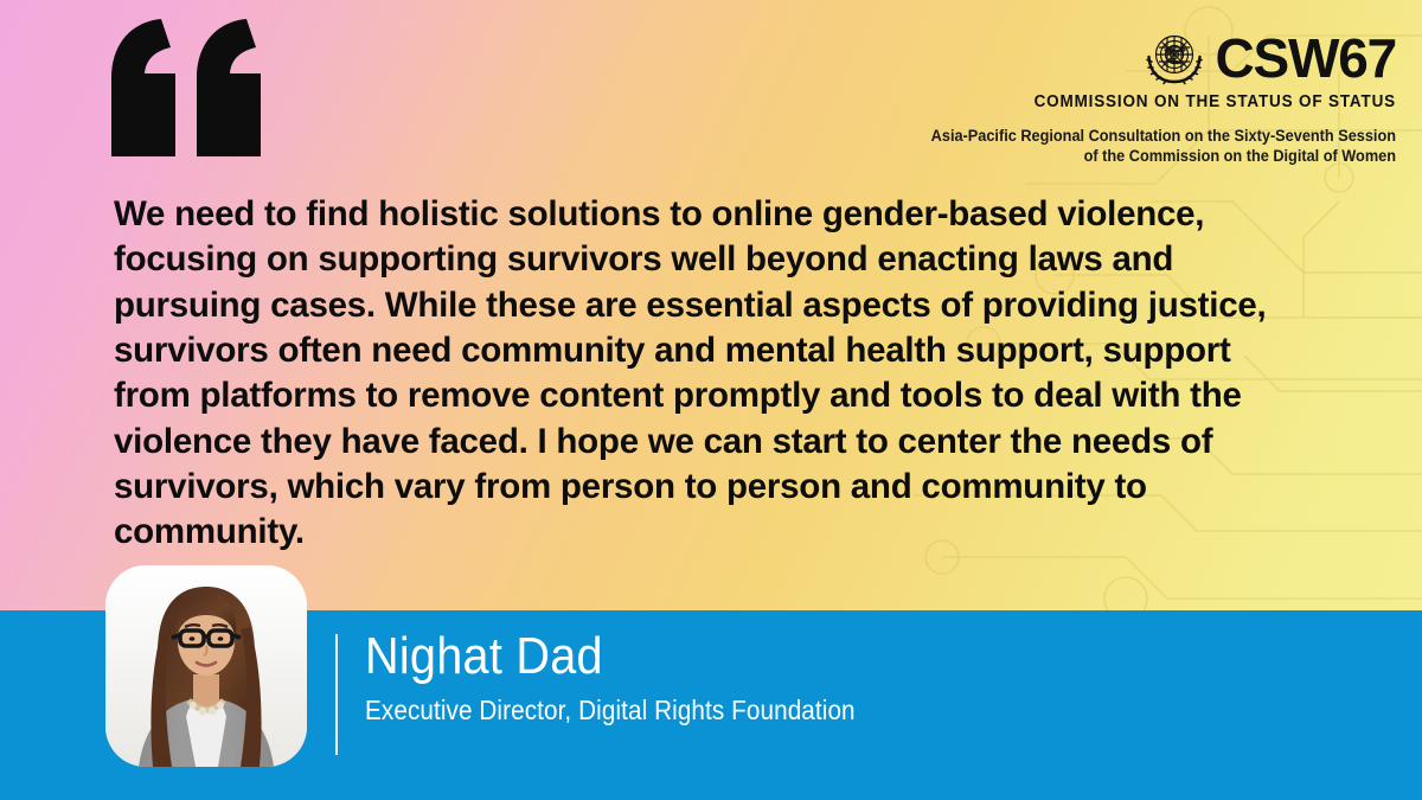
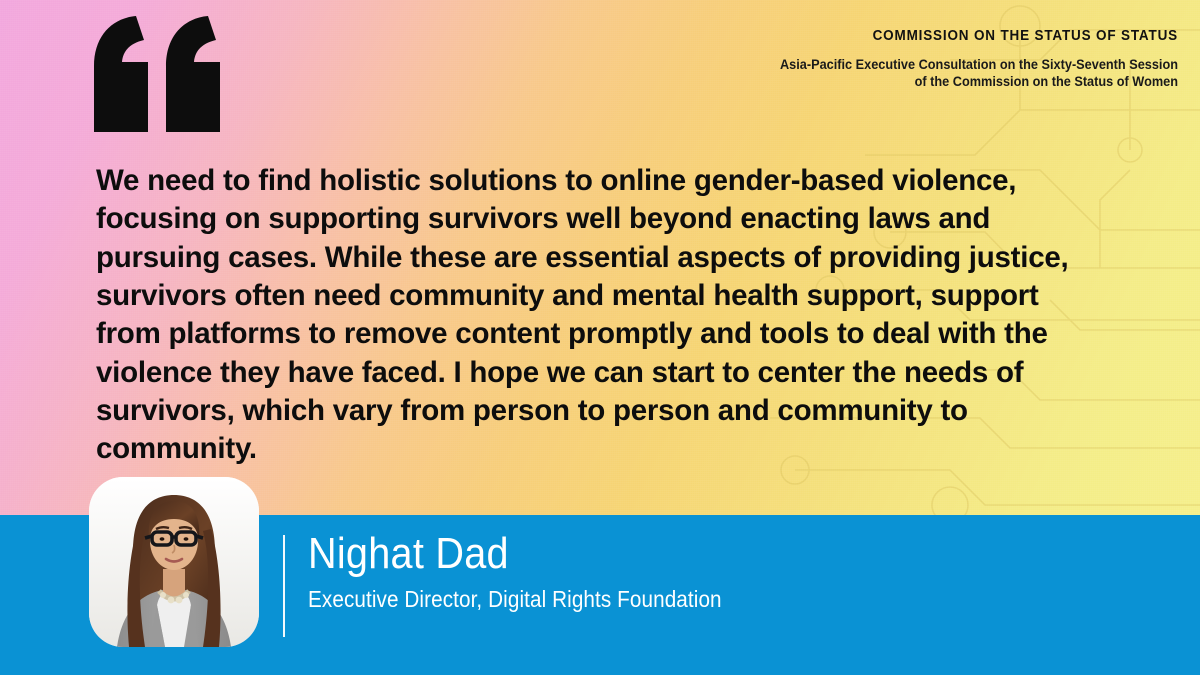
- CSW67
  COMMISSION ON THE STATUS OF STATUS
- Asia-Pacific Regional Consultation on the Sixty-Seventh Session
+ Asia-Pacific Executive Consultation on the Sixty-Seventh Session
- of the Commission on the Digital of Women
+ of the Commission on the Status of Women
  We need to find holistic solutions to online gender-based violence, focusing on supporting survivors well beyond enacting laws and pursuing cases. While these are essential aspects of providing justice, survivors often need community and mental health support, support from platforms to remove content promptly and tools to deal with the violence they have faced. I hope we can start to center the needs of survivors, which vary from person to person and community to community.
  Nighat Dad
  Executive Director, Digital Rights Foundation
